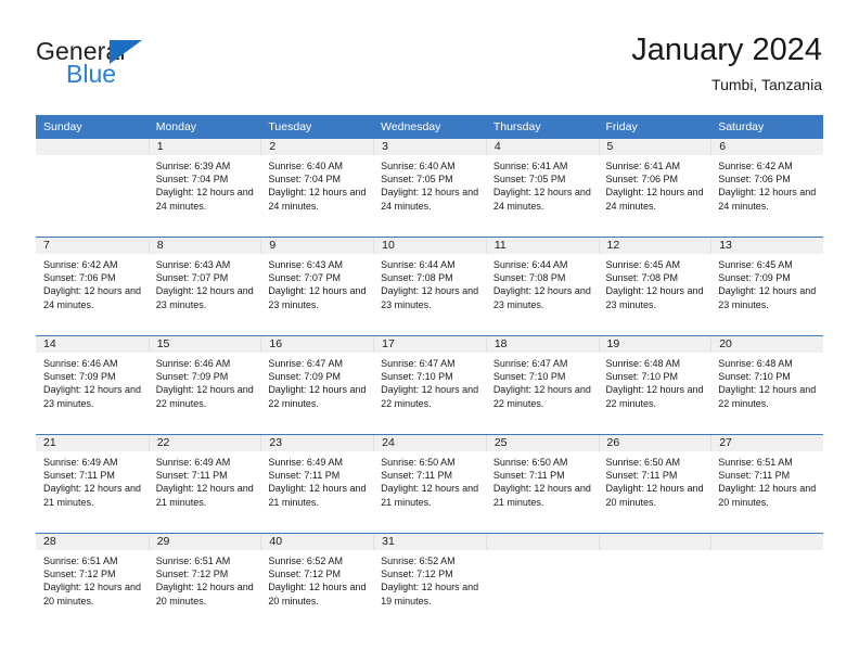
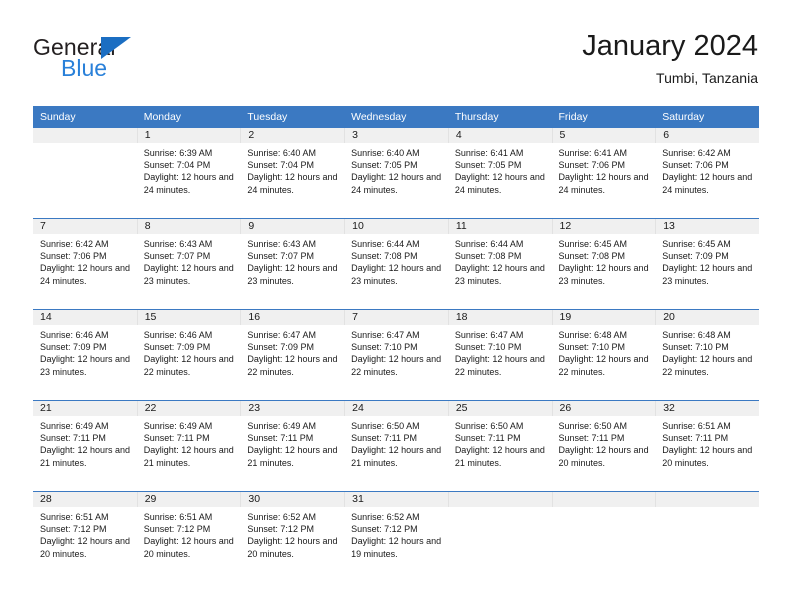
  General
  Blue
  January 2024
  Tumbi, Tanzania
  Sunday	Monday	Tuesday	Wednesday	Thursday	Friday	Saturday
  	1Sunrise: 6:39 AMSunset: 7:04 PMDaylight: 12 hours and 24 minutes.	2Sunrise: 6:40 AMSunset: 7:04 PMDaylight: 12 hours and 24 minutes.	3Sunrise: 6:40 AMSunset: 7:05 PMDaylight: 12 hours and 24 minutes.	4Sunrise: 6:41 AMSunset: 7:05 PMDaylight: 12 hours and 24 minutes.	5Sunrise: 6:41 AMSunset: 7:06 PMDaylight: 12 hours and 24 minutes.	6Sunrise: 6:42 AMSunset: 7:06 PMDaylight: 12 hours and 24 minutes.
  7Sunrise: 6:42 AMSunset: 7:06 PMDaylight: 12 hours and 24 minutes.	8Sunrise: 6:43 AMSunset: 7:07 PMDaylight: 12 hours and 23 minutes.	9Sunrise: 6:43 AMSunset: 7:07 PMDaylight: 12 hours and 23 minutes.	10Sunrise: 6:44 AMSunset: 7:08 PMDaylight: 12 hours and 23 minutes.	11Sunrise: 6:44 AMSunset: 7:08 PMDaylight: 12 hours and 23 minutes.	12Sunrise: 6:45 AMSunset: 7:08 PMDaylight: 12 hours and 23 minutes.	13Sunrise: 6:45 AMSunset: 7:09 PMDaylight: 12 hours and 23 minutes.
- 14Sunrise: 6:46 AMSunset: 7:09 PMDaylight: 12 hours and 23 minutes.	15Sunrise: 6:46 AMSunset: 7:09 PMDaylight: 12 hours and 22 minutes.	16Sunrise: 6:47 AMSunset: 7:09 PMDaylight: 12 hours and 22 minutes.	17Sunrise: 6:47 AMSunset: 7:10 PMDaylight: 12 hours and 22 minutes.	18Sunrise: 6:47 AMSunset: 7:10 PMDaylight: 12 hours and 22 minutes.	19Sunrise: 6:48 AMSunset: 7:10 PMDaylight: 12 hours and 22 minutes.	20Sunrise: 6:48 AMSunset: 7:10 PMDaylight: 12 hours and 22 minutes.
+ 14Sunrise: 6:46 AMSunset: 7:09 PMDaylight: 12 hours and 23 minutes.	15Sunrise: 6:46 AMSunset: 7:09 PMDaylight: 12 hours and 22 minutes.	16Sunrise: 6:47 AMSunset: 7:09 PMDaylight: 12 hours and 22 minutes.	7Sunrise: 6:47 AMSunset: 7:10 PMDaylight: 12 hours and 22 minutes.	18Sunrise: 6:47 AMSunset: 7:10 PMDaylight: 12 hours and 22 minutes.	19Sunrise: 6:48 AMSunset: 7:10 PMDaylight: 12 hours and 22 minutes.	20Sunrise: 6:48 AMSunset: 7:10 PMDaylight: 12 hours and 22 minutes.
- 21Sunrise: 6:49 AMSunset: 7:11 PMDaylight: 12 hours and 21 minutes.	22Sunrise: 6:49 AMSunset: 7:11 PMDaylight: 12 hours and 21 minutes.	23Sunrise: 6:49 AMSunset: 7:11 PMDaylight: 12 hours and 21 minutes.	24Sunrise: 6:50 AMSunset: 7:11 PMDaylight: 12 hours and 21 minutes.	25Sunrise: 6:50 AMSunset: 7:11 PMDaylight: 12 hours and 21 minutes.	26Sunrise: 6:50 AMSunset: 7:11 PMDaylight: 12 hours and 20 minutes.	27Sunrise: 6:51 AMSunset: 7:11 PMDaylight: 12 hours and 20 minutes.
+ 21Sunrise: 6:49 AMSunset: 7:11 PMDaylight: 12 hours and 21 minutes.	22Sunrise: 6:49 AMSunset: 7:11 PMDaylight: 12 hours and 21 minutes.	23Sunrise: 6:49 AMSunset: 7:11 PMDaylight: 12 hours and 21 minutes.	24Sunrise: 6:50 AMSunset: 7:11 PMDaylight: 12 hours and 21 minutes.	25Sunrise: 6:50 AMSunset: 7:11 PMDaylight: 12 hours and 21 minutes.	26Sunrise: 6:50 AMSunset: 7:11 PMDaylight: 12 hours and 20 minutes.	32Sunrise: 6:51 AMSunset: 7:11 PMDaylight: 12 hours and 20 minutes.
- 28Sunrise: 6:51 AMSunset: 7:12 PMDaylight: 12 hours and 20 minutes.	29Sunrise: 6:51 AMSunset: 7:12 PMDaylight: 12 hours and 20 minutes.	40Sunrise: 6:52 AMSunset: 7:12 PMDaylight: 12 hours and 20 minutes.	31Sunrise: 6:52 AMSunset: 7:12 PMDaylight: 12 hours and 19 minutes.
+ 28Sunrise: 6:51 AMSunset: 7:12 PMDaylight: 12 hours and 20 minutes.	29Sunrise: 6:51 AMSunset: 7:12 PMDaylight: 12 hours and 20 minutes.	30Sunrise: 6:52 AMSunset: 7:12 PMDaylight: 12 hours and 20 minutes.	31Sunrise: 6:52 AMSunset: 7:12 PMDaylight: 12 hours and 19 minutes.
